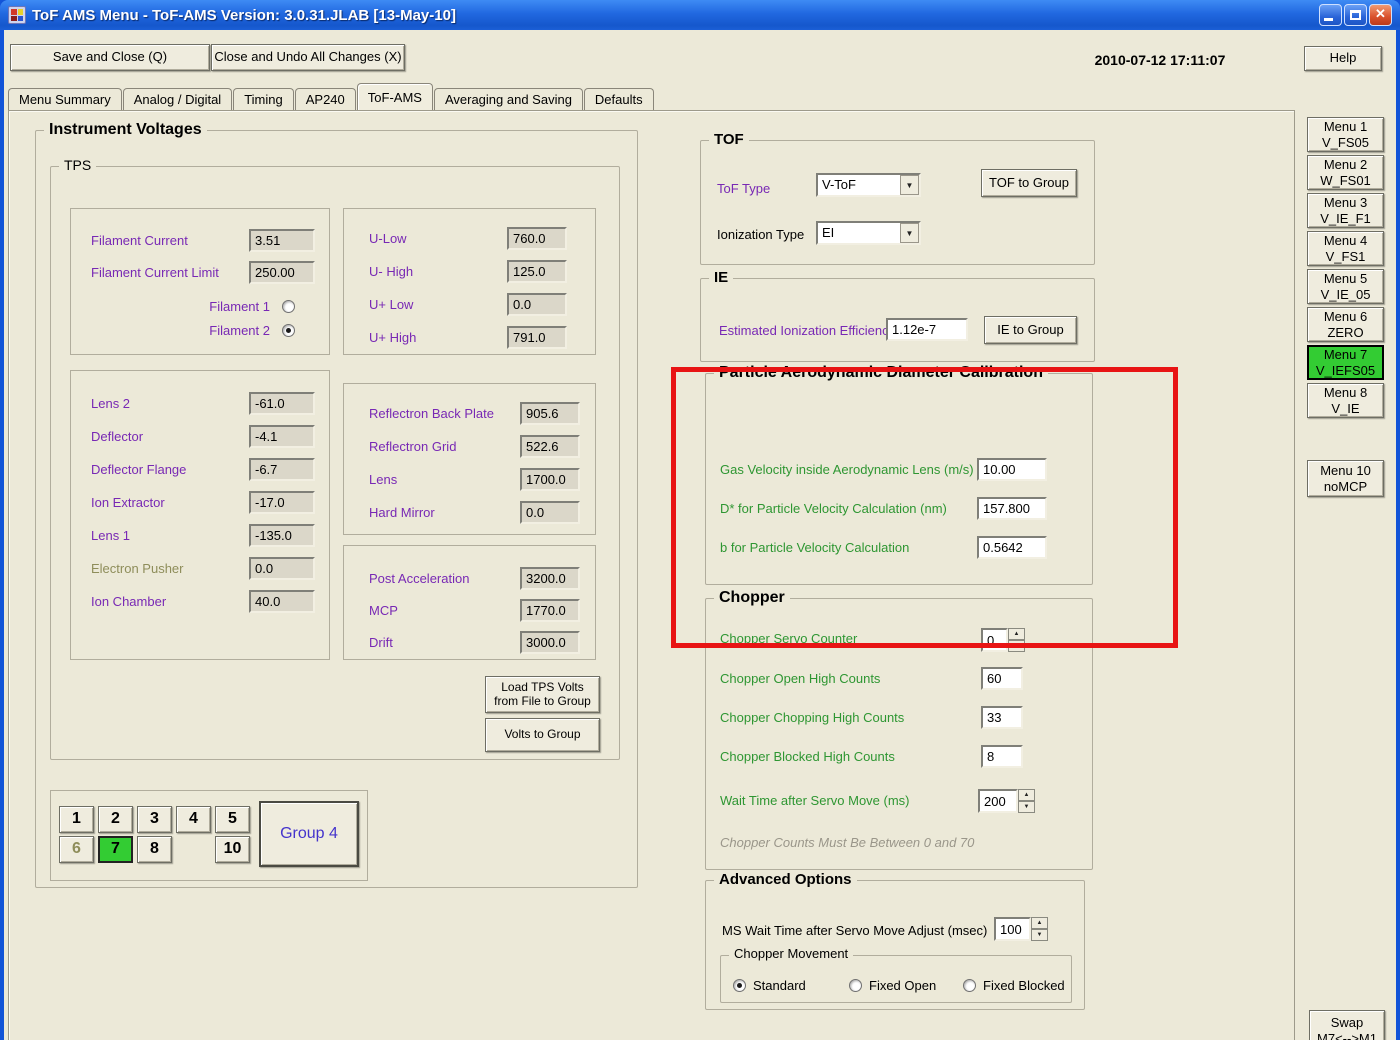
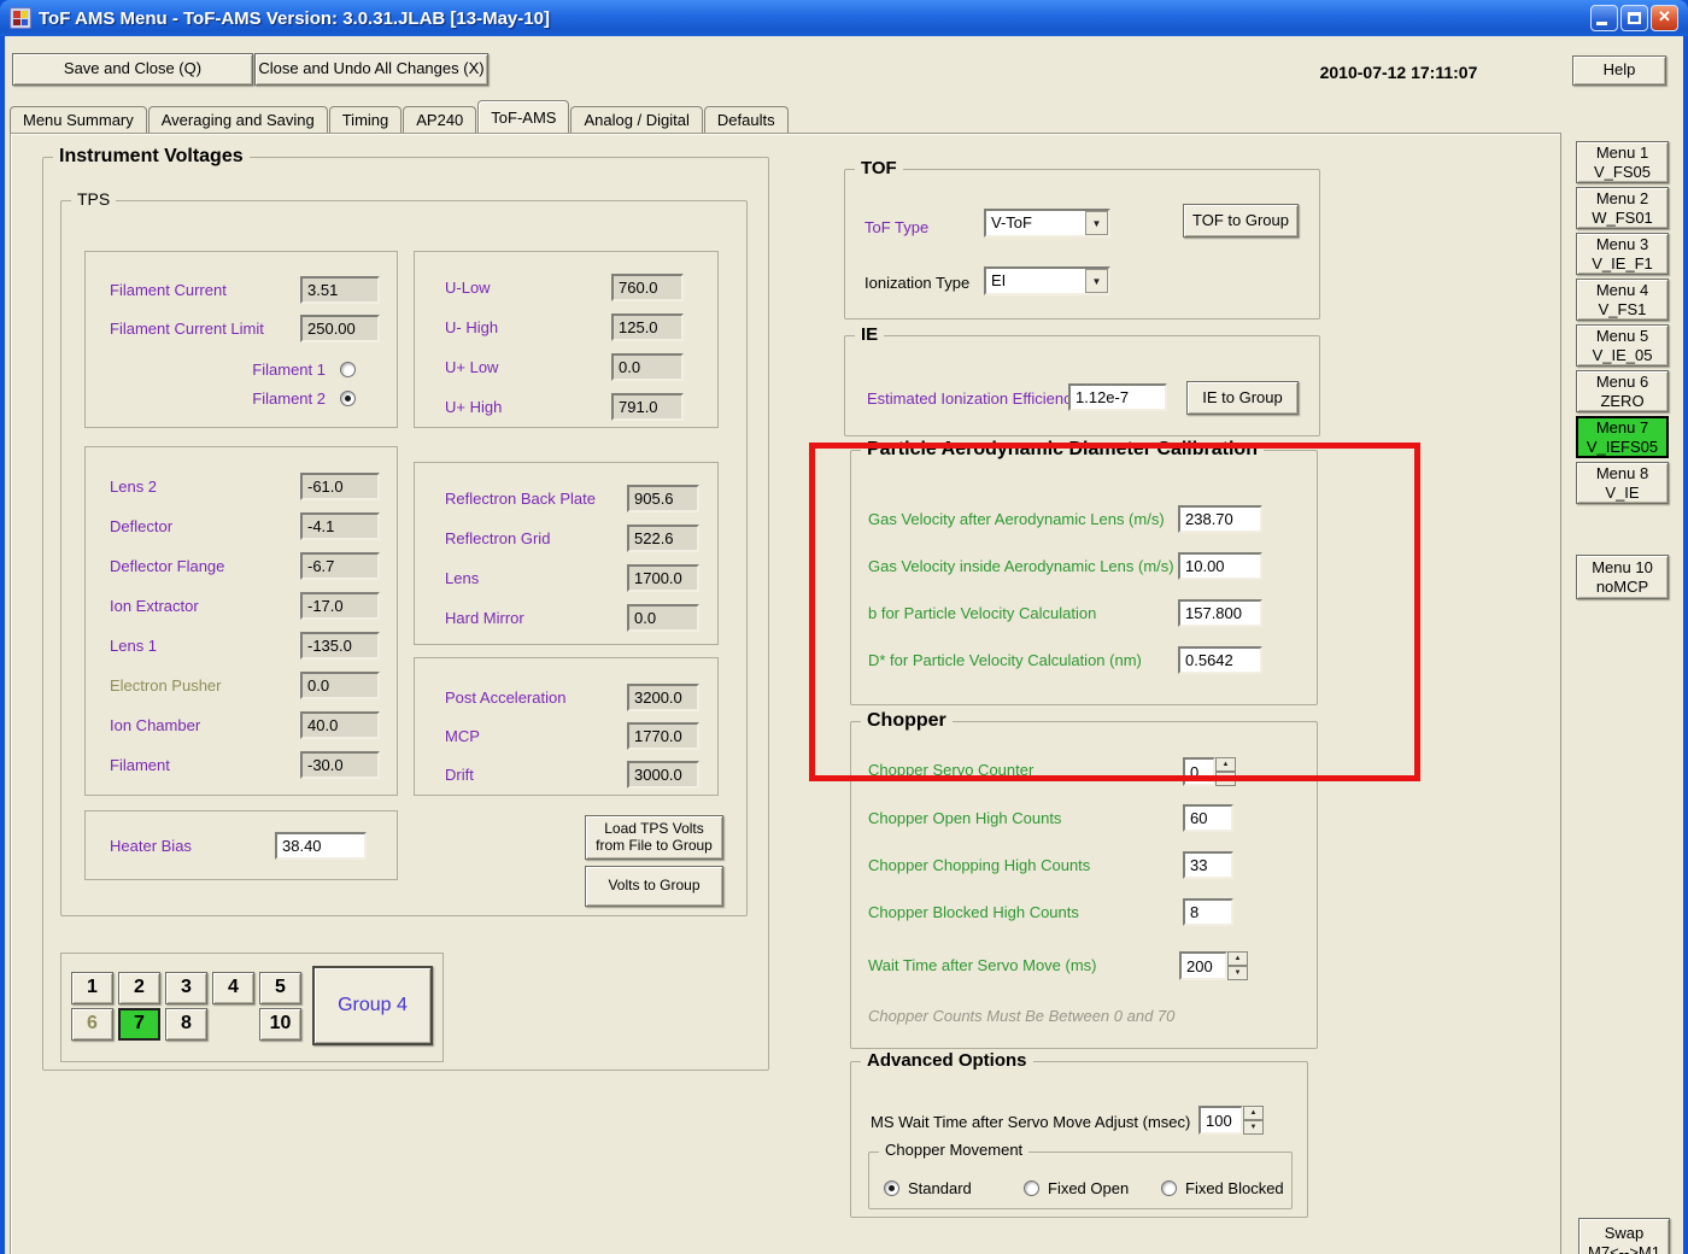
  ToF AMS Menu - ToF-AMS Version: 3.0.31.JLAB [13-May-10]
  ✕
  Save and Close (Q)
  Close and Undo All Changes (X)
  2010-07-12 17:11:07
  Help
  Menu Summary
- Analog / Digital
+ Averaging and Saving
  Timing
  AP240
  ToF-AMS
- Averaging and Saving
+ Analog / Digital
  Defaults
  Instrument Voltages
  TPS
  Filament Current
  3.51
  Filament Current Limit
  250.00
  Filament 1
  Filament 2
  U-Low
  760.0
  U- High
  125.0
  U+ Low
  0.0
  U+ High
  791.0
  Lens 2
  -61.0
  Deflector
  -4.1
  Deflector Flange
  -6.7
  Ion Extractor
  -17.0
  Lens 1
  -135.0
  Electron Pusher
  0.0
  Ion Chamber
  40.0
+ Filament
+ -30.0
  Reflectron Back Plate
  905.6
  Reflectron Grid
  522.6
  Lens
  1700.0
  Hard Mirror
  0.0
  Post Acceleration
  3200.0
  MCP
  1770.0
  Drift
  3000.0
+ Heater Bias
+ 38.40
  Load TPS Volts from File to Group
  Volts to Group
  1
  2
  3
  4
  5
  6
  7
  8
  10
  Group 4
  TOF
  ToF Type
  V-ToF
  ▼
  TOF to Group
  Ionization Type
  EI
  ▼
  IE
  Estimated Ionization Efficien
  1.12e-7
  IE to Group
  Particle Aerodynamic Diameter Calibration
+ Gas Velocity after Aerodynamic Lens (m/s)
+ 238.70
  Gas Velocity inside Aerodynamic Lens (m/s)
  10.00
- D* for Particle Velocity Calculation (nm)
+ b for Particle Velocity Calculation
  157.800
- b for Particle Velocity Calculation
+ D* for Particle Velocity Calculation (nm)
  0.5642
  Chopper
  Chopper Servo Counter
  0
  Chopper Open High Counts
  60
  Chopper Chopping High Counts
  33
  Chopper Blocked High Counts
  8
  Wait Time after Servo Move (ms)
  200
  Chopper Counts Must Be Between 0 and 70
  Advanced Options
  MS Wait Time after Servo Move Adjust (msec)
  100
  Chopper Movement
  Standard
  Fixed Open
  Fixed Blocked
  Menu 1
  V_FS05
  Menu 2
  W_FS01
  Menu 3
  V_IE_F1
  Menu 4
  V_FS1
  Menu 5
  V_IE_05
  Menu 6
  ZERO
  Menu 7
  V_IEFS05
  Menu 8
  V_IE
  Menu 10
  noMCP
  Swap
  M7<-->M1
